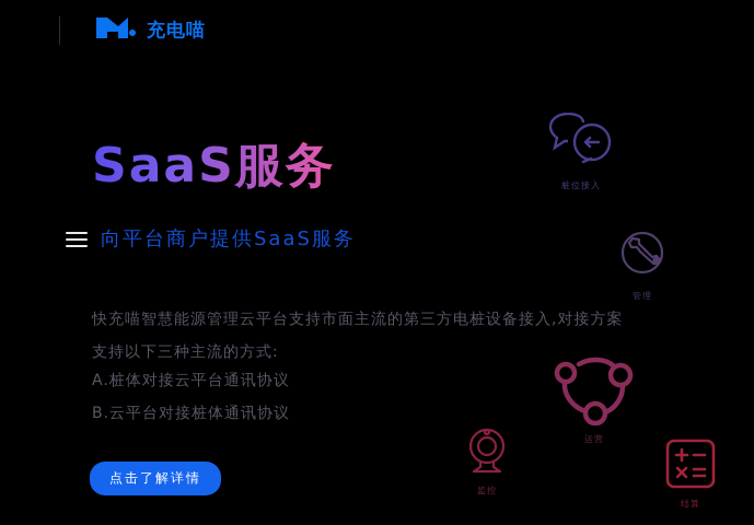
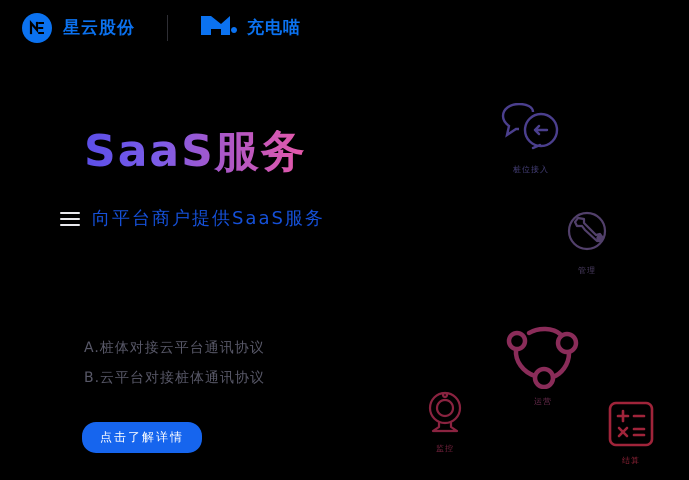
+ 星云股份
  充电喵
  SaaS服务
  向平台商户提供SaaS服务
- 快充喵智慧能源管理云平台支持市面主流的第三方电桩设备接入,对接方案支持以下三种主流的方式:
  A.桩体对接云平台通讯协议
  B.云平台对接桩体通讯协议
  点击了解详情
  桩位接入
  管理
  运营
  监控
  结算
